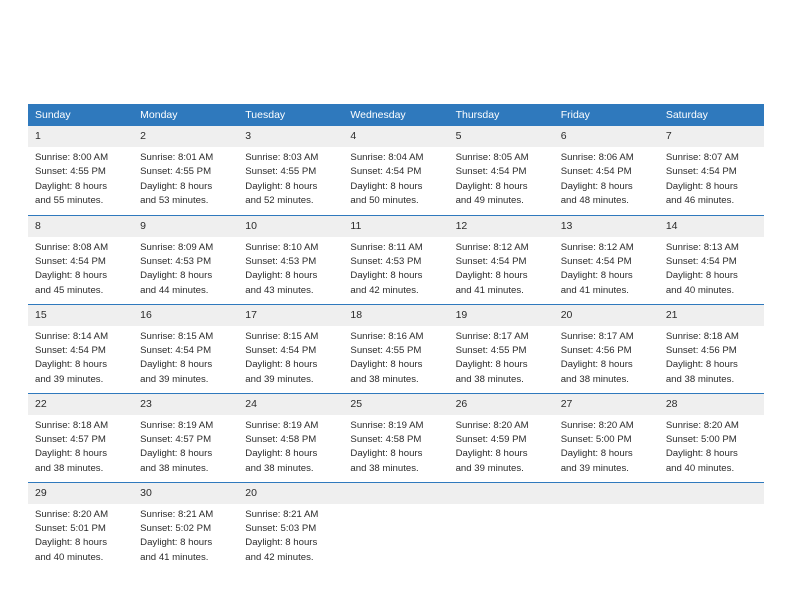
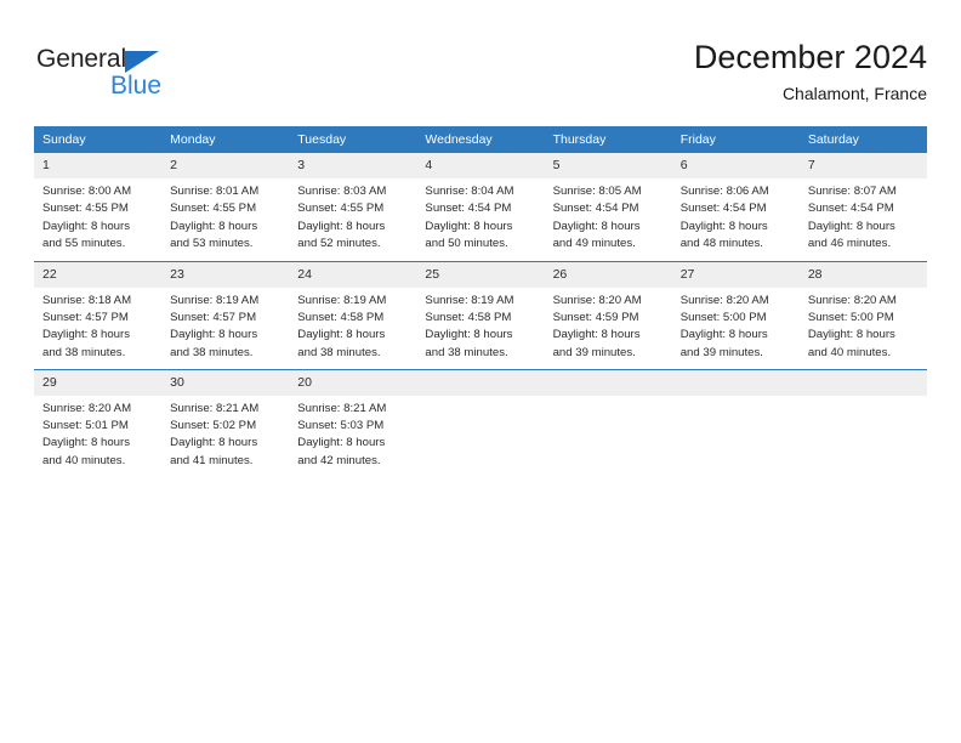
+ General
+ Blue
+ December 2024
+ Chalamont, France
  Sunday	Monday	Tuesday	Wednesday	Thursday	Friday	Saturday
  1Sunrise: 8:00 AMSunset: 4:55 PMDaylight: 8 hoursand 55 minutes.	2Sunrise: 8:01 AMSunset: 4:55 PMDaylight: 8 hoursand 53 minutes.	3Sunrise: 8:03 AMSunset: 4:55 PMDaylight: 8 hoursand 52 minutes.	4Sunrise: 8:04 AMSunset: 4:54 PMDaylight: 8 hoursand 50 minutes.	5Sunrise: 8:05 AMSunset: 4:54 PMDaylight: 8 hoursand 49 minutes.	6Sunrise: 8:06 AMSunset: 4:54 PMDaylight: 8 hoursand 48 minutes.	7Sunrise: 8:07 AMSunset: 4:54 PMDaylight: 8 hoursand 46 minutes.
- 8Sunrise: 8:08 AMSunset: 4:54 PMDaylight: 8 hoursand 45 minutes.	9Sunrise: 8:09 AMSunset: 4:53 PMDaylight: 8 hoursand 44 minutes.	10Sunrise: 8:10 AMSunset: 4:53 PMDaylight: 8 hoursand 43 minutes.	11Sunrise: 8:11 AMSunset: 4:53 PMDaylight: 8 hoursand 42 minutes.	12Sunrise: 8:12 AMSunset: 4:54 PMDaylight: 8 hoursand 41 minutes.	13Sunrise: 8:12 AMSunset: 4:54 PMDaylight: 8 hoursand 41 minutes.	14Sunrise: 8:13 AMSunset: 4:54 PMDaylight: 8 hoursand 40 minutes.
- 15Sunrise: 8:14 AMSunset: 4:54 PMDaylight: 8 hoursand 39 minutes.	16Sunrise: 8:15 AMSunset: 4:54 PMDaylight: 8 hoursand 39 minutes.	17Sunrise: 8:15 AMSunset: 4:54 PMDaylight: 8 hoursand 39 minutes.	18Sunrise: 8:16 AMSunset: 4:55 PMDaylight: 8 hoursand 38 minutes.	19Sunrise: 8:17 AMSunset: 4:55 PMDaylight: 8 hoursand 38 minutes.	20Sunrise: 8:17 AMSunset: 4:56 PMDaylight: 8 hoursand 38 minutes.	21Sunrise: 8:18 AMSunset: 4:56 PMDaylight: 8 hoursand 38 minutes.
  22Sunrise: 8:18 AMSunset: 4:57 PMDaylight: 8 hoursand 38 minutes.	23Sunrise: 8:19 AMSunset: 4:57 PMDaylight: 8 hoursand 38 minutes.	24Sunrise: 8:19 AMSunset: 4:58 PMDaylight: 8 hoursand 38 minutes.	25Sunrise: 8:19 AMSunset: 4:58 PMDaylight: 8 hoursand 38 minutes.	26Sunrise: 8:20 AMSunset: 4:59 PMDaylight: 8 hoursand 39 minutes.	27Sunrise: 8:20 AMSunset: 5:00 PMDaylight: 8 hoursand 39 minutes.	28Sunrise: 8:20 AMSunset: 5:00 PMDaylight: 8 hoursand 40 minutes.
  29Sunrise: 8:20 AMSunset: 5:01 PMDaylight: 8 hoursand 40 minutes.	30Sunrise: 8:21 AMSunset: 5:02 PMDaylight: 8 hoursand 41 minutes.	20Sunrise: 8:21 AMSunset: 5:03 PMDaylight: 8 hoursand 42 minutes.
